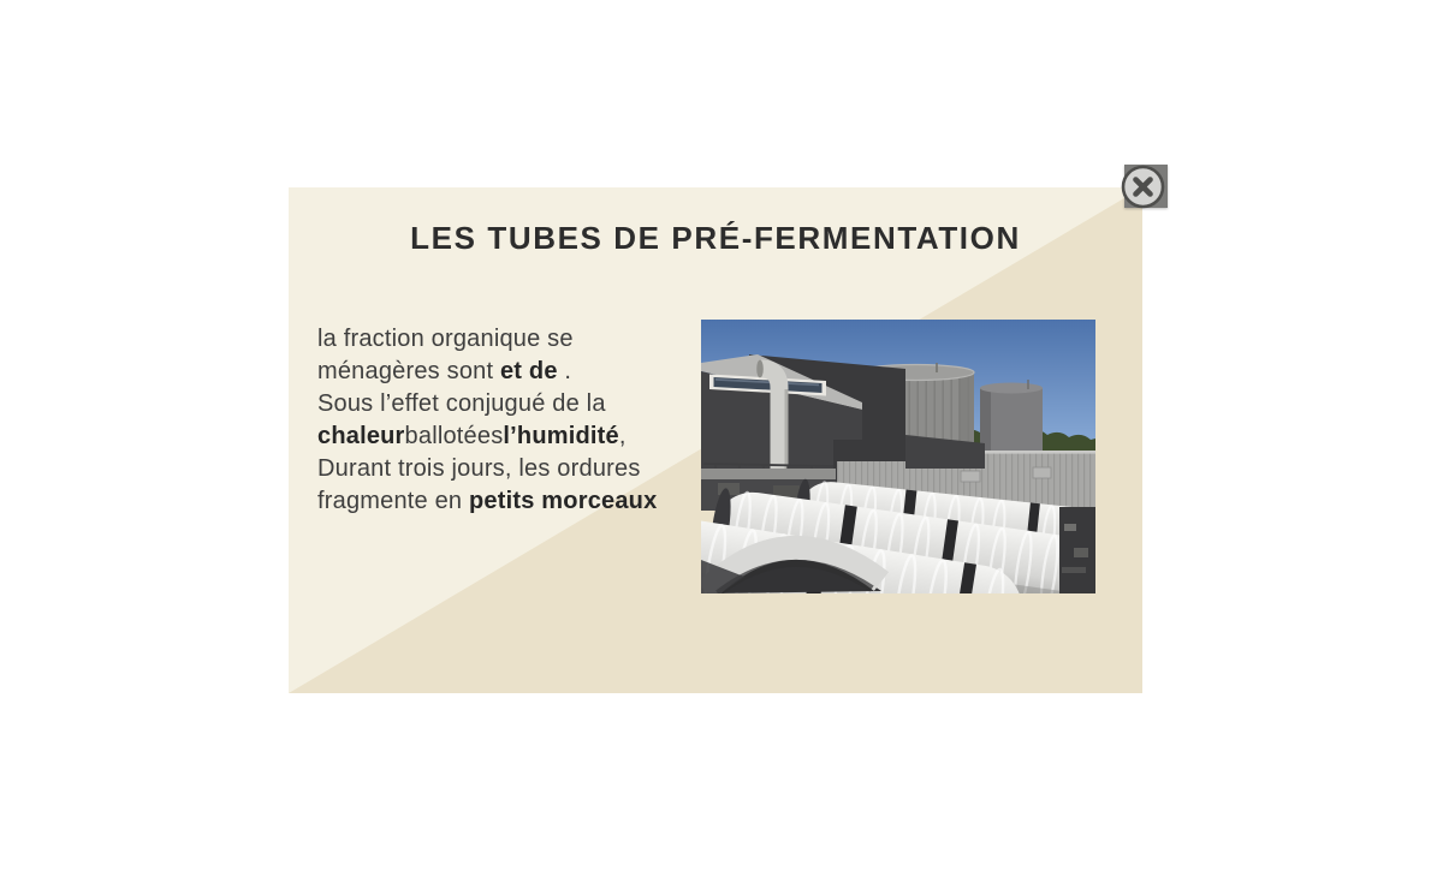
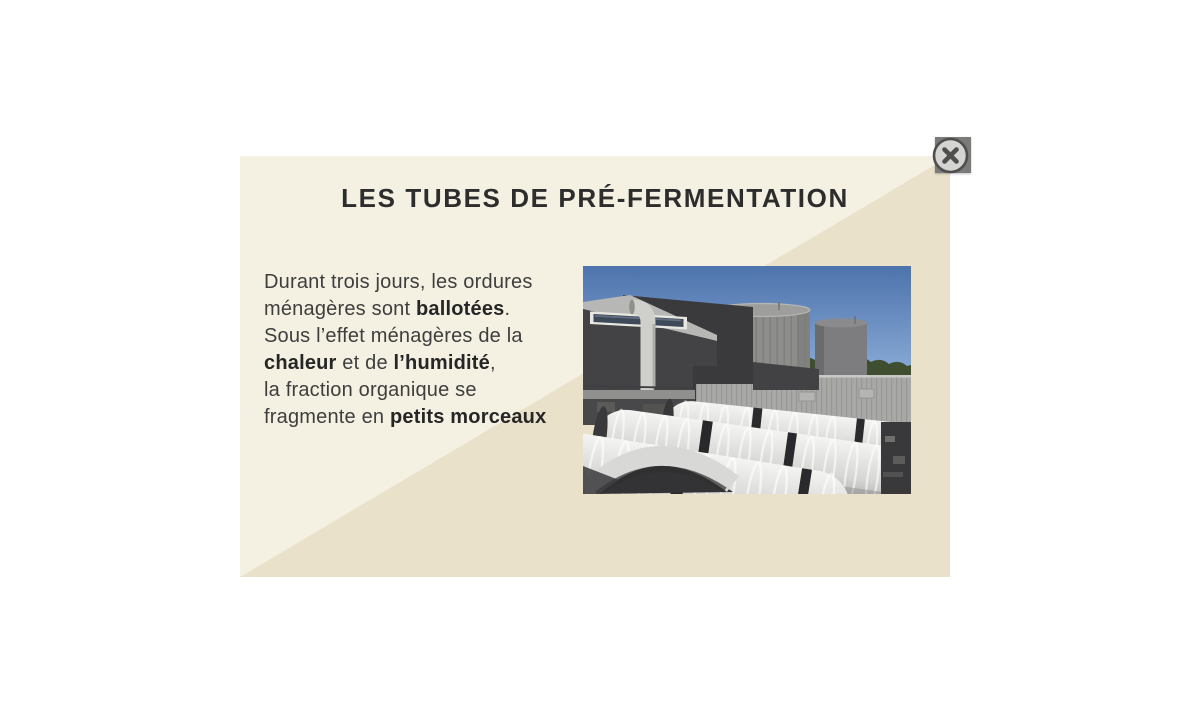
  LES TUBES DE PRÉ-FERMENTATION
- la fraction organique se
+ Durant trois jours, les ordures
- ménagères sont et de .
+ ménagères sont ballotées.
- Sous l’effet conjugué de la
+ Sous l’effet ménagères de la
- chaleurballotéesl’humidité,
+ chaleur et de l’humidité,
- Durant trois jours, les ordures
+ la fraction organique se
  fragmente en petits morceaux
